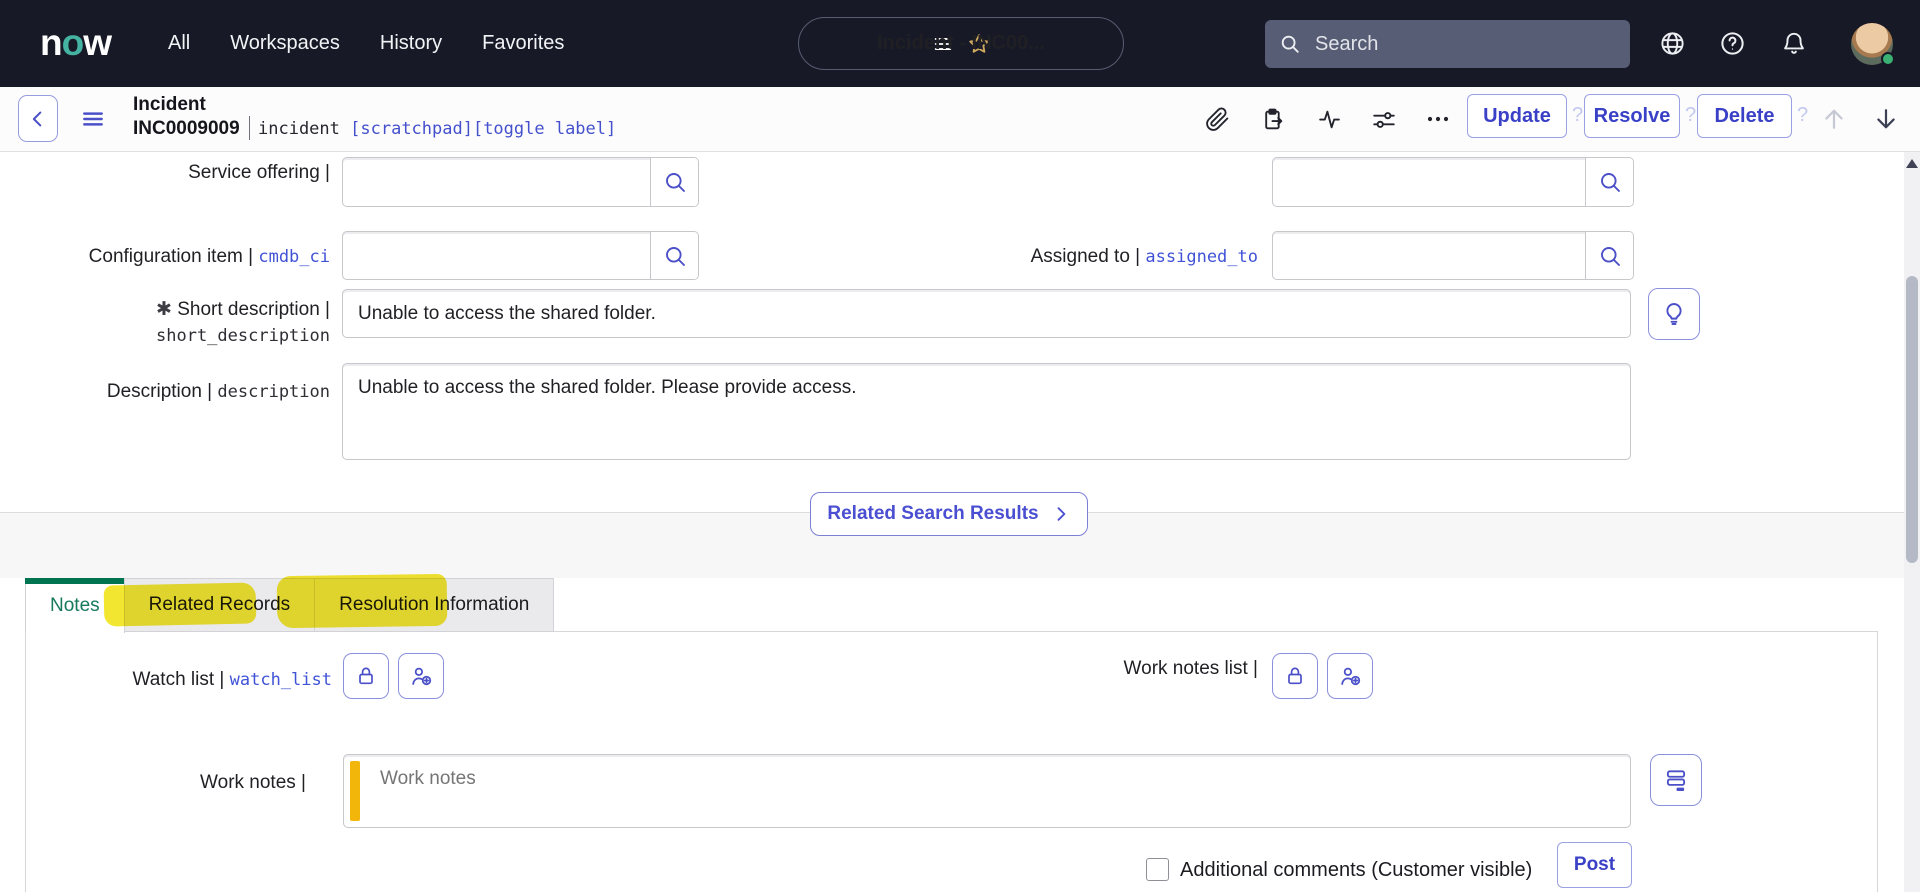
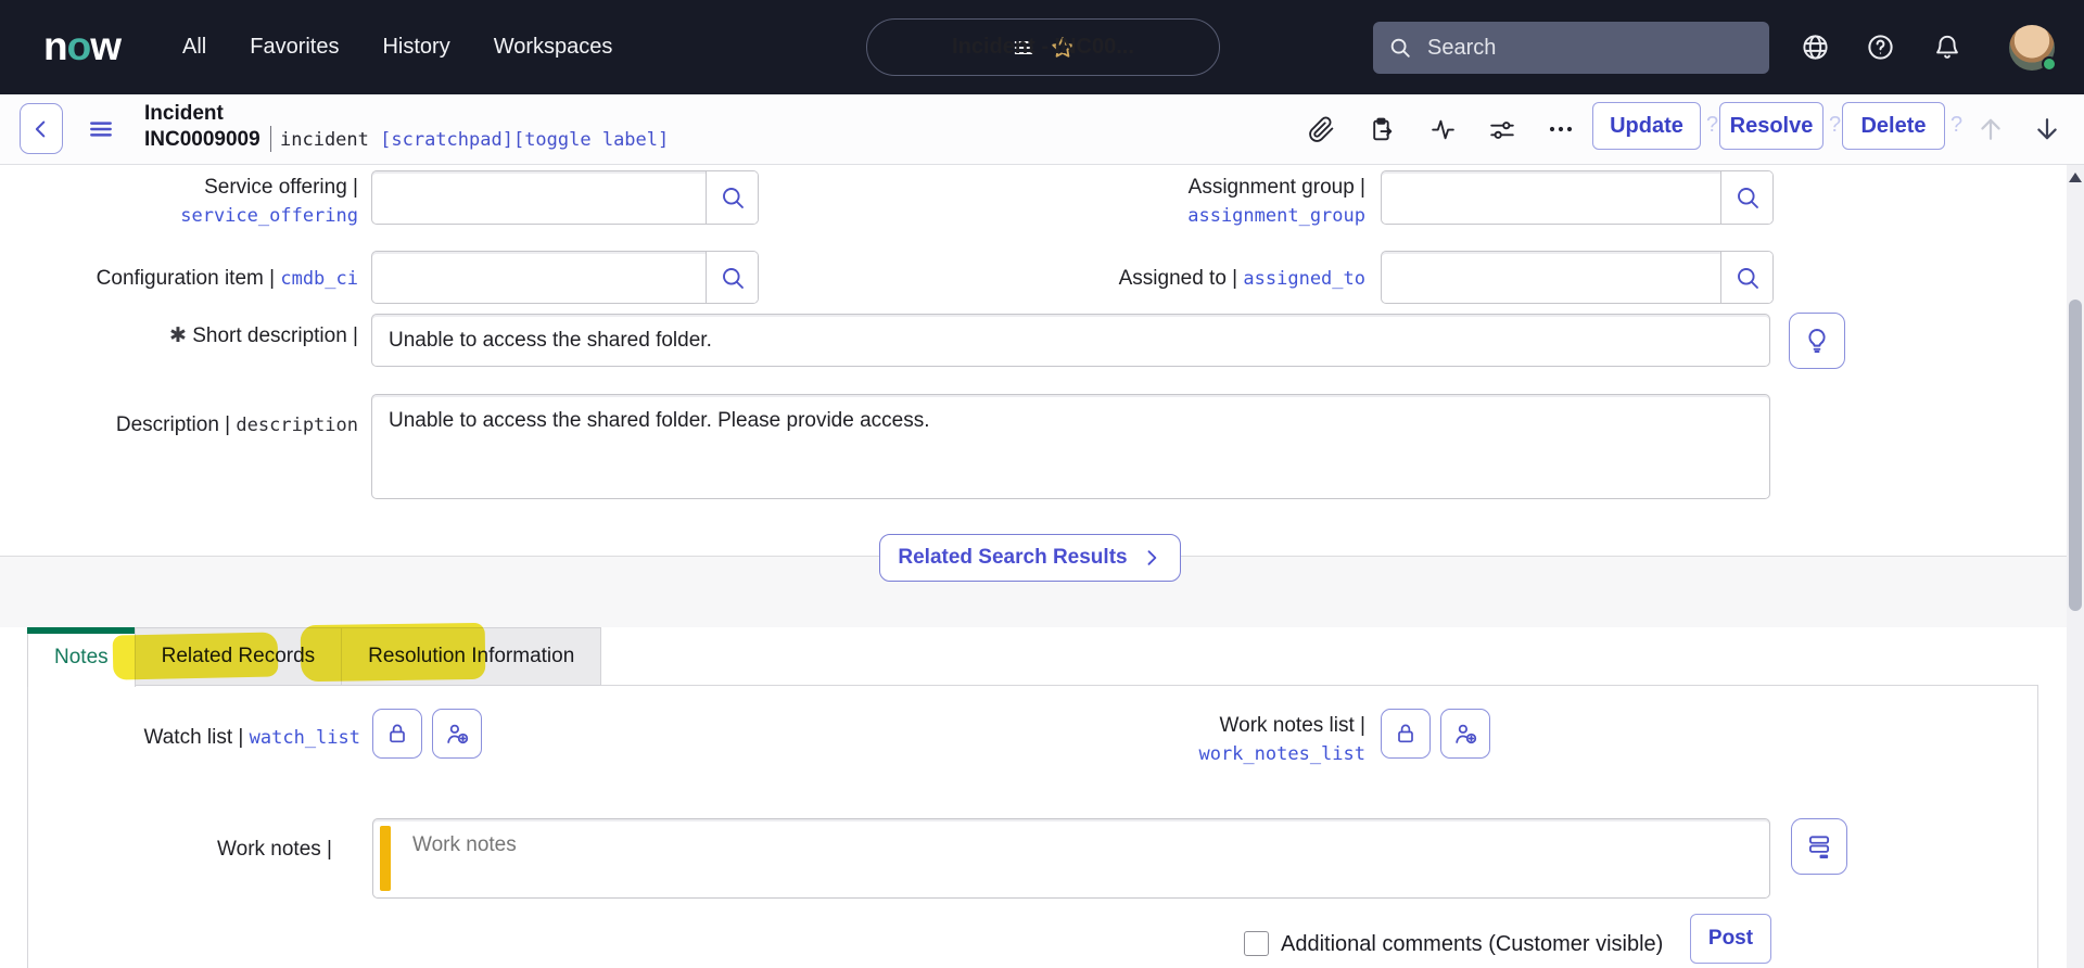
  now
  All
- Workspaces
+ Favorites
  History
- Favorites
+ Workspaces
  Incident - INC00...
  Search
  Incident
  INC0009009
  incident [scratchpad][toggle label]
  Update
  ?
  Resolve
  ?
  Delete
  ?
  Service offering |
+ service_offering
+ Assignment group |
+ assignment_group
  Configuration item | cmdb_ci
  Assigned to | assigned_to
  ✱ Short description |
- short_description
  Unable to access the shared folder.
  Description | description
  Unable to access the shared folder. Please provide access.
  Related Search Results
  Notes
  Related Records
  Resolution Information
  Watch list | watch_list
  Work notes list |
+ work_notes_list
  Work notes |
  Work notes
  Additional comments (Customer visible)
  Post
